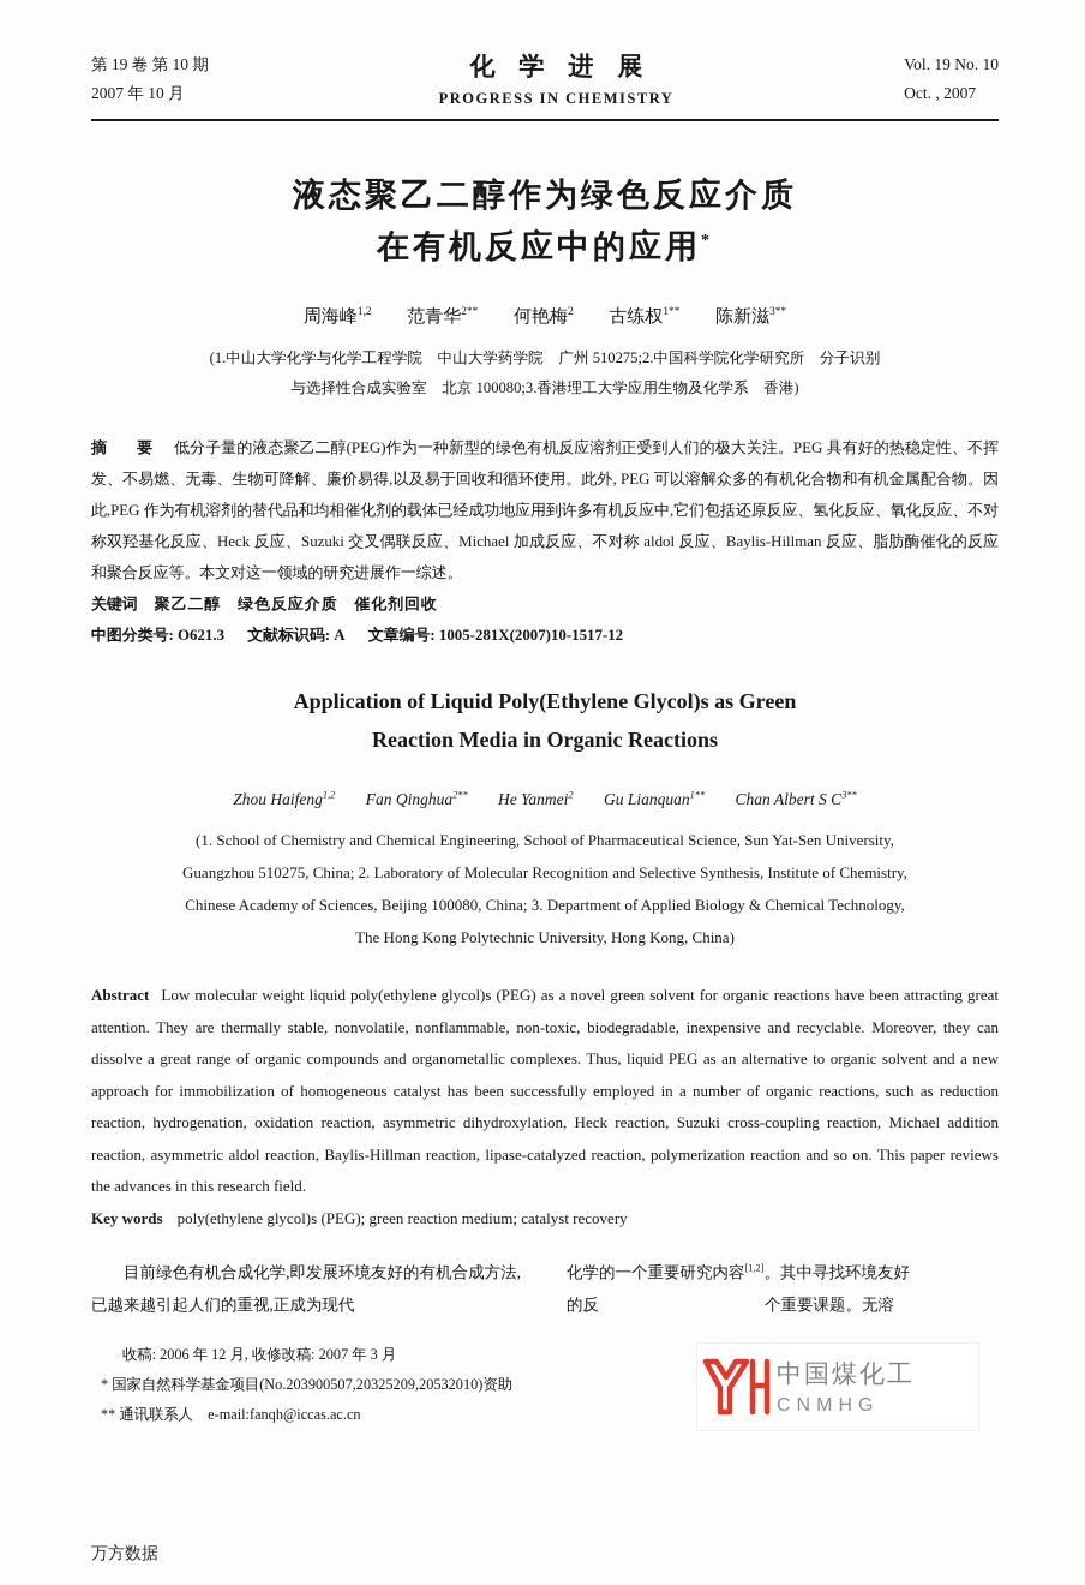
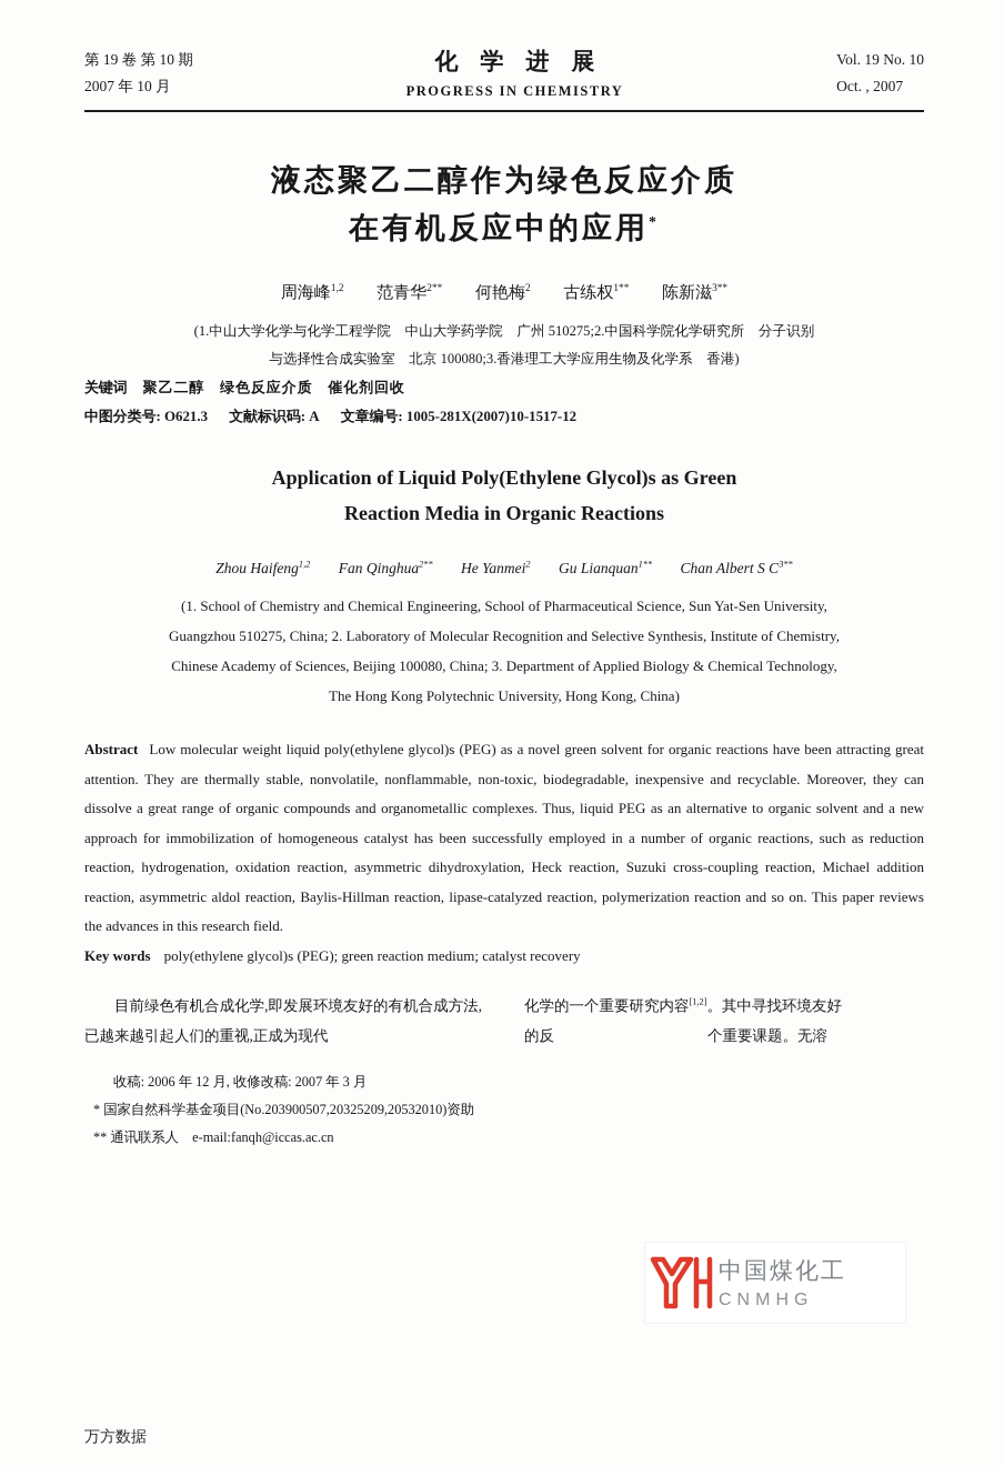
  第 19 卷 第 10 期
  2007 年 10 月
  化学进展
  PROGRESS IN CHEMISTRY
  Vol. 19 No. 10
  Oct. , 2007
  液态聚乙二醇作为绿色反应介质
  在有机反应中的应用*
  周海峰1,2 范青华2** 何艳梅2 古练权1** 陈新滋3**
  (1.中山大学化学与化学工程学院 中山大学药学院 广州 510275;2.中国科学院化学研究所 分子识别
  与选择性合成实验室 北京 100080;3.香港理工大学应用生物及化学系 香港)
- 摘 要 低分子量的液态聚乙二醇(PEG)作为一种新型的绿色有机反应溶剂正受到人们的极大关注。PEG 具有好的热稳定性、不挥发、不易燃、无毒、生物可降解、廉价易得,以及易于回收和循环使用。此外, PEG 可以溶解众多的有机化合物和有机金属配合物。因此,PEG 作为有机溶剂的替代品和均相催化剂的载体已经成功地应用到许多有机反应中,它们包括还原反应、氢化反应、氧化反应、不对称双羟基化反应、Heck 反应、Suzuki 交叉偶联反应、Michael 加成反应、不对称 aldol 反应、Baylis-Hillman 反应、脂肪酶催化的反应和聚合反应等。本文对这一领域的研究进展作一综述。
  关键词 聚乙二醇 绿色反应介质 催化剂回收
  中图分类号: O621.3 文献标识码: A 文章编号: 1005-281X(2007)10-1517-12
  Application of Liquid Poly(Ethylene Glycol)s as Green
  Reaction Media in Organic Reactions
  Zhou Haifeng1,2 Fan Qinghua2** He Yanmei2 Gu Lianquan1** Chan Albert S C3**
  (1. School of Chemistry and Chemical Engineering, School of Pharmaceutical Science, Sun Yat-Sen University,
  Guangzhou 510275, China; 2. Laboratory of Molecular Recognition and Selective Synthesis, Institute of Chemistry,
  Chinese Academy of Sciences, Beijing 100080, China; 3. Department of Applied Biology & Chemical Technology,
  The Hong Kong Polytechnic University, Hong Kong, China)
  Abstract Low molecular weight liquid poly(ethylene glycol)s (PEG) as a novel green solvent for organic reactions have been attracting great attention. They are thermally stable, nonvolatile, nonflammable, non-toxic, biodegradable, inexpensive and recyclable. Moreover, they can dissolve a great range of organic compounds and organometallic complexes. Thus, liquid PEG as an alternative to organic solvent and a new approach for immobilization of homogeneous catalyst has been successfully employed in a number of organic reactions, such as reduction reaction, hydrogenation, oxidation reaction, asymmetric dihydroxylation, Heck reaction, Suzuki cross-coupling reaction, Michael addition reaction, asymmetric aldol reaction, Baylis-Hillman reaction, lipase-catalyzed reaction, polymerization reaction and so on. This paper reviews the advances in this research field.
  Key words poly(ethylene glycol)s (PEG); green reaction medium; catalyst recovery
  目前绿色有机合成化学,即发展环境友好的有机合成方法,已越来越引起人们的重视,正成为现代
  化学的一个重要研究内容[1,2]。其中寻找环境友好
  的反 个重要课题。无溶
  收稿: 2006 年 12 月, 收修改稿: 2007 年 3 月
  * 国家自然科学基金项目(No.203900507,20325209,20532010)资助
  ** 通讯联系人 e-mail:fanqh@iccas.ac.cn
  中国煤化工
  CNMHG
  万方数据
